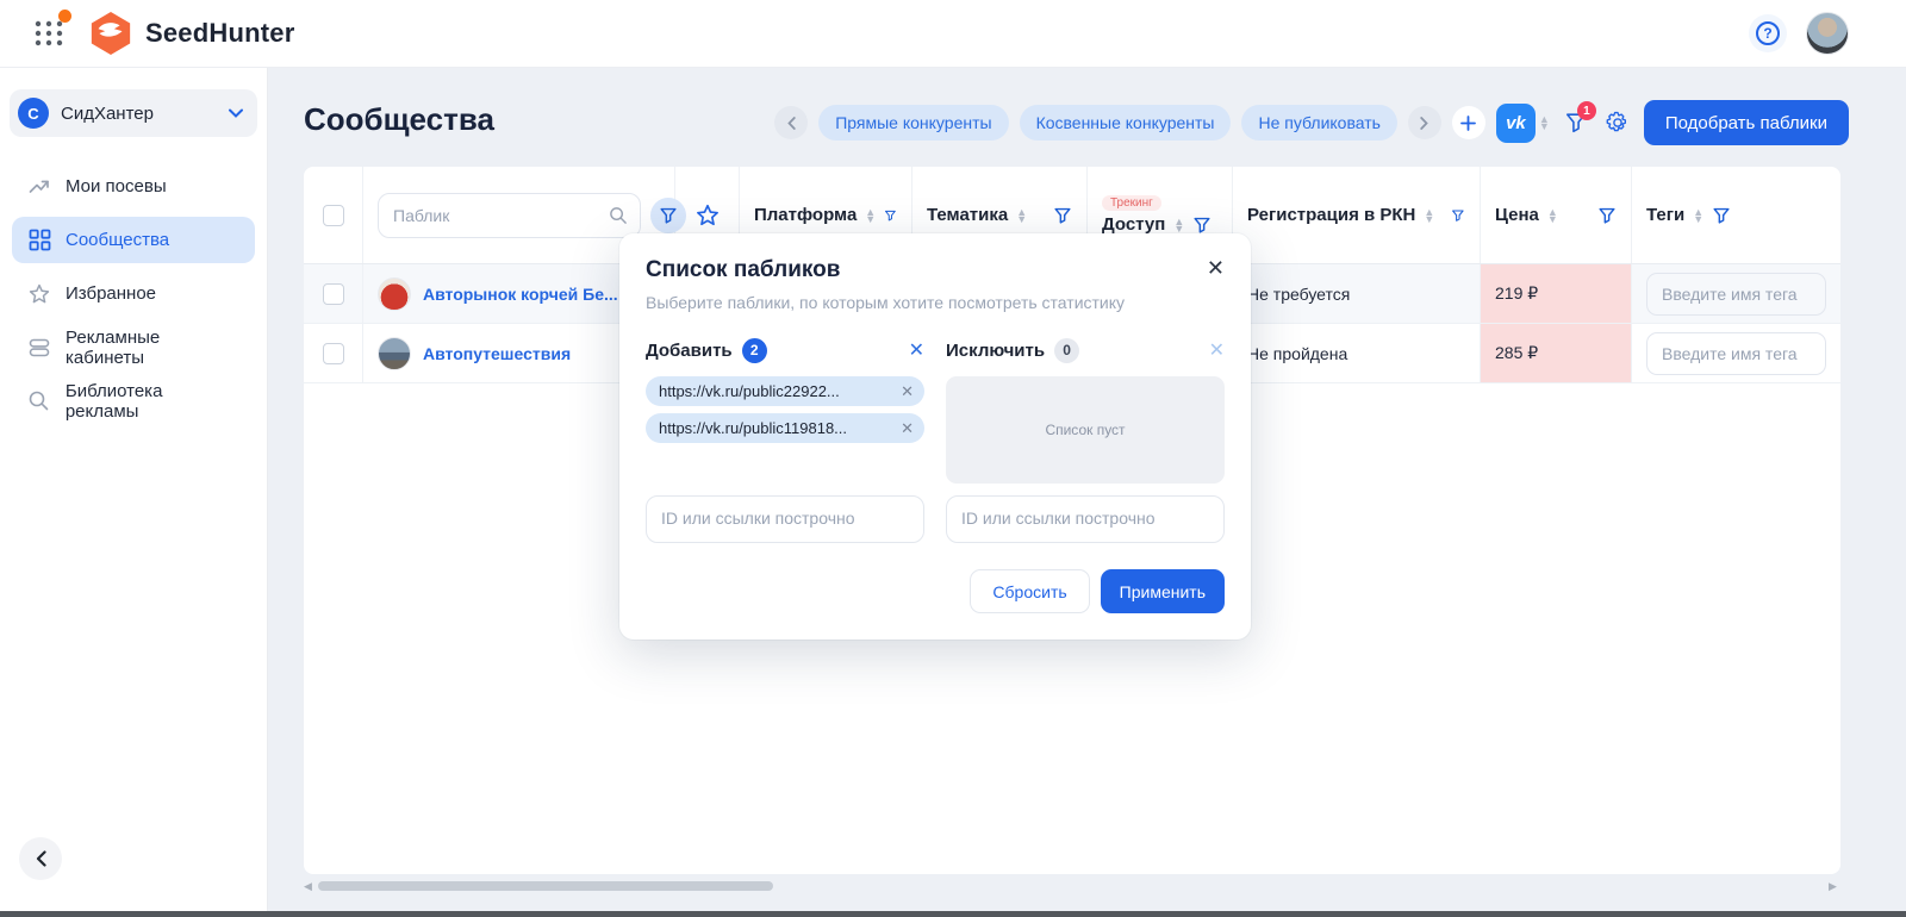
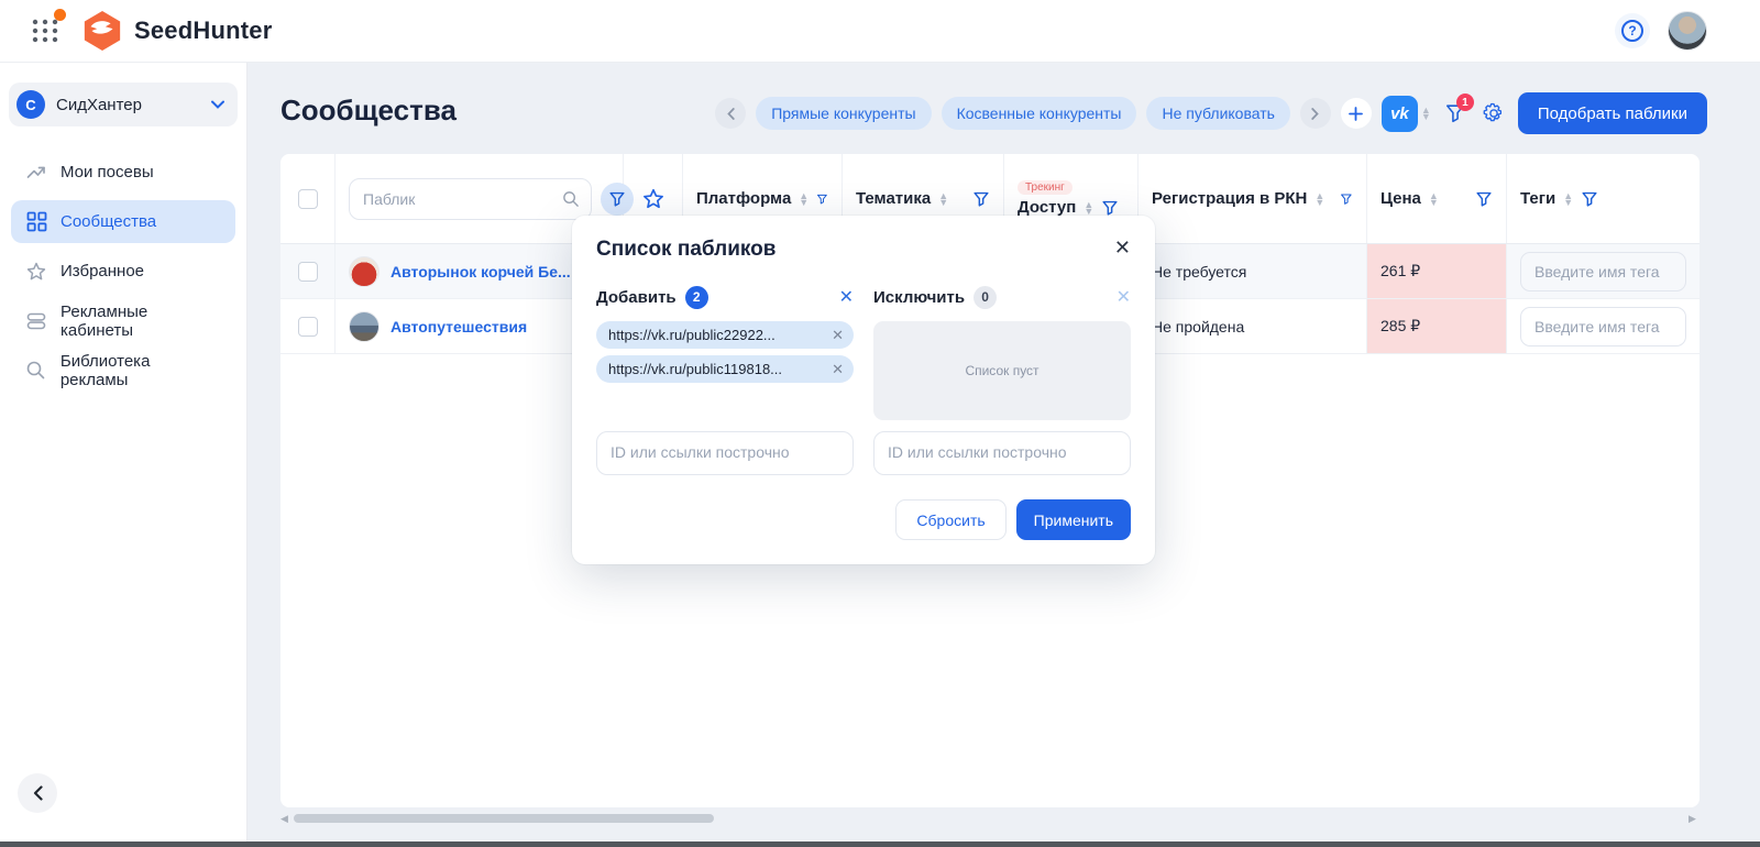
  SeedHunter
  ?
  C
  СидХантер
  Мои посевы
  Сообщества
  Избранное
  Рекламные кабинеты
  Библиотека рекламы
  Сообщества
  Прямые конкуренты
  Косвенные конкуренты
  Не публиковать
  vk
  ▲
  ▼
  1
  Подобрать паблики
  Паблик
  Платформа
  ▲
  ▼
  Тематика
  ▲
  ▼
  Трекинг
  Доступ
  ▲
  ▼
  Регистрация в РКН
  ▲
  ▼
  Цена
  ▲
  ▼
  Теги
  ▲
  ▼
  Авторынок корчей Бе...
  Не требуется
- 219 ₽
+ 261 ₽
  Введите имя тега
  Автопутешествия
  Не пройдена
  285 ₽
  Введите имя тега
  ◀
  ▶
  Список пабликов
  ✕
- Выберите паблики, по которым хотите посмотреть статистику
  Добавить
  2
  ✕
  https://vk.ru/public22922...
  ✕
  https://vk.ru/public119818...
  ✕
  ID или ссылки построчно
  Исключить
  0
  ✕
  Список пуст
  ID или ссылки построчно
  Сбросить
  Применить
